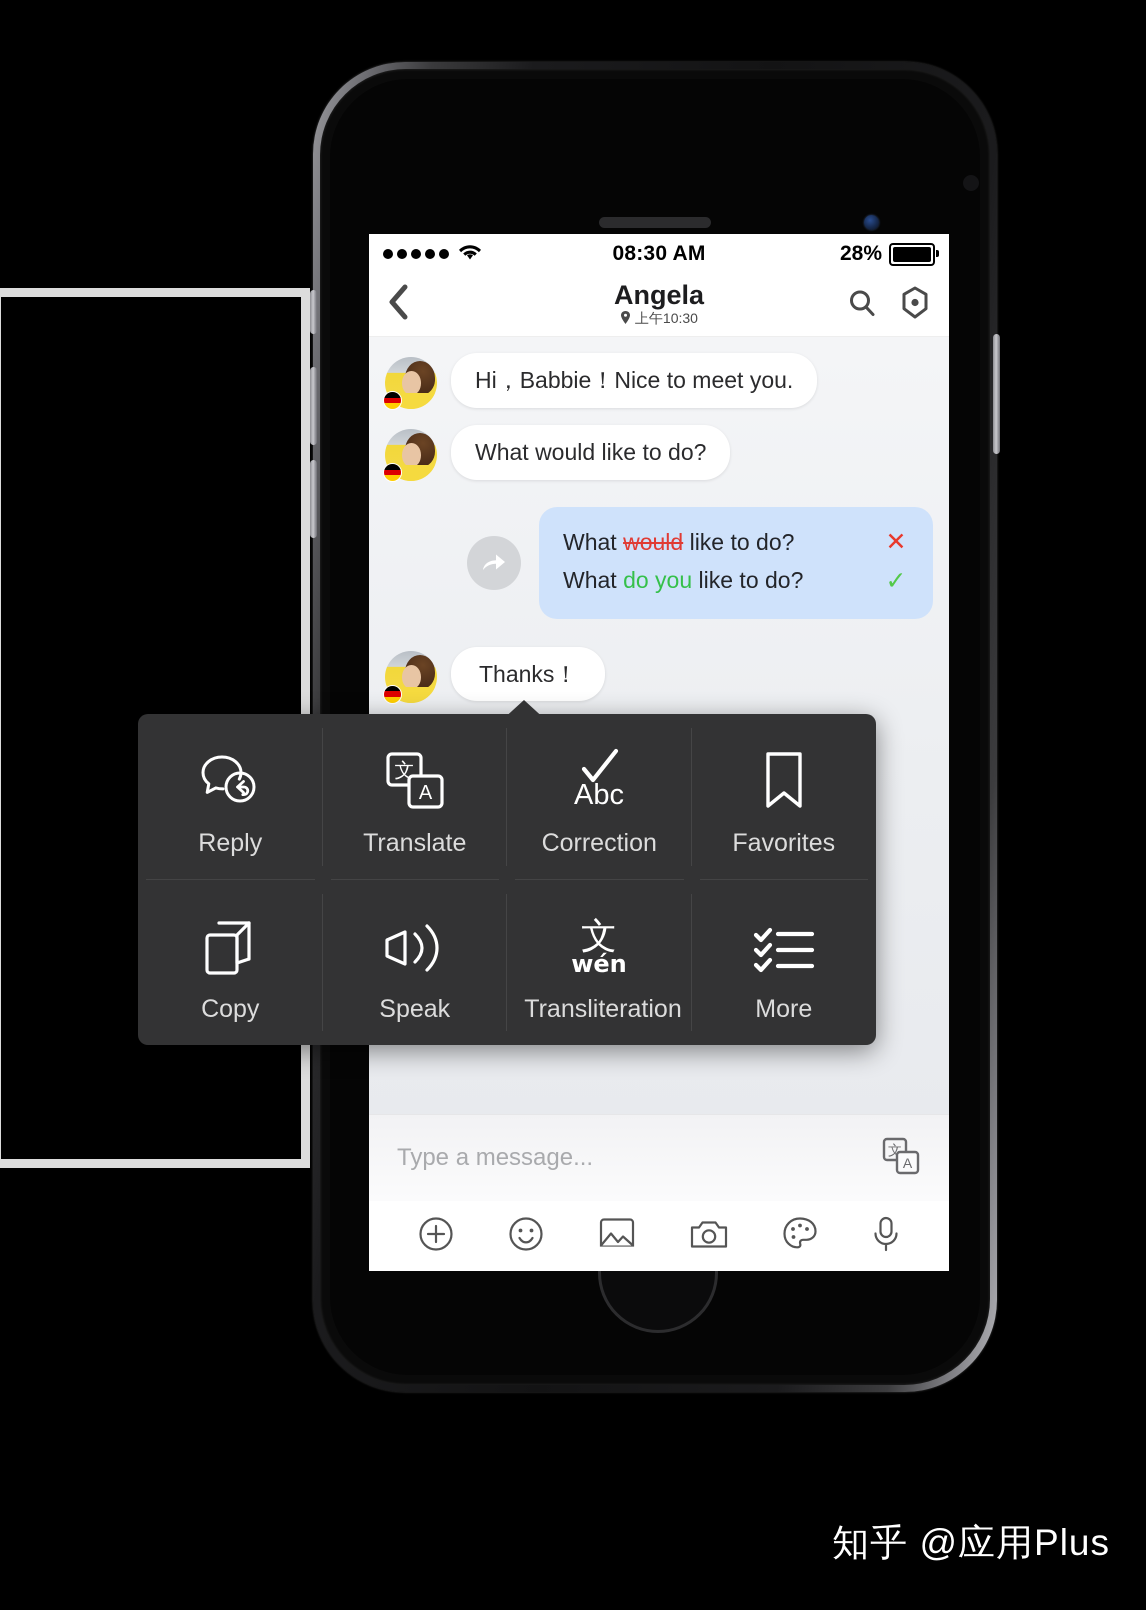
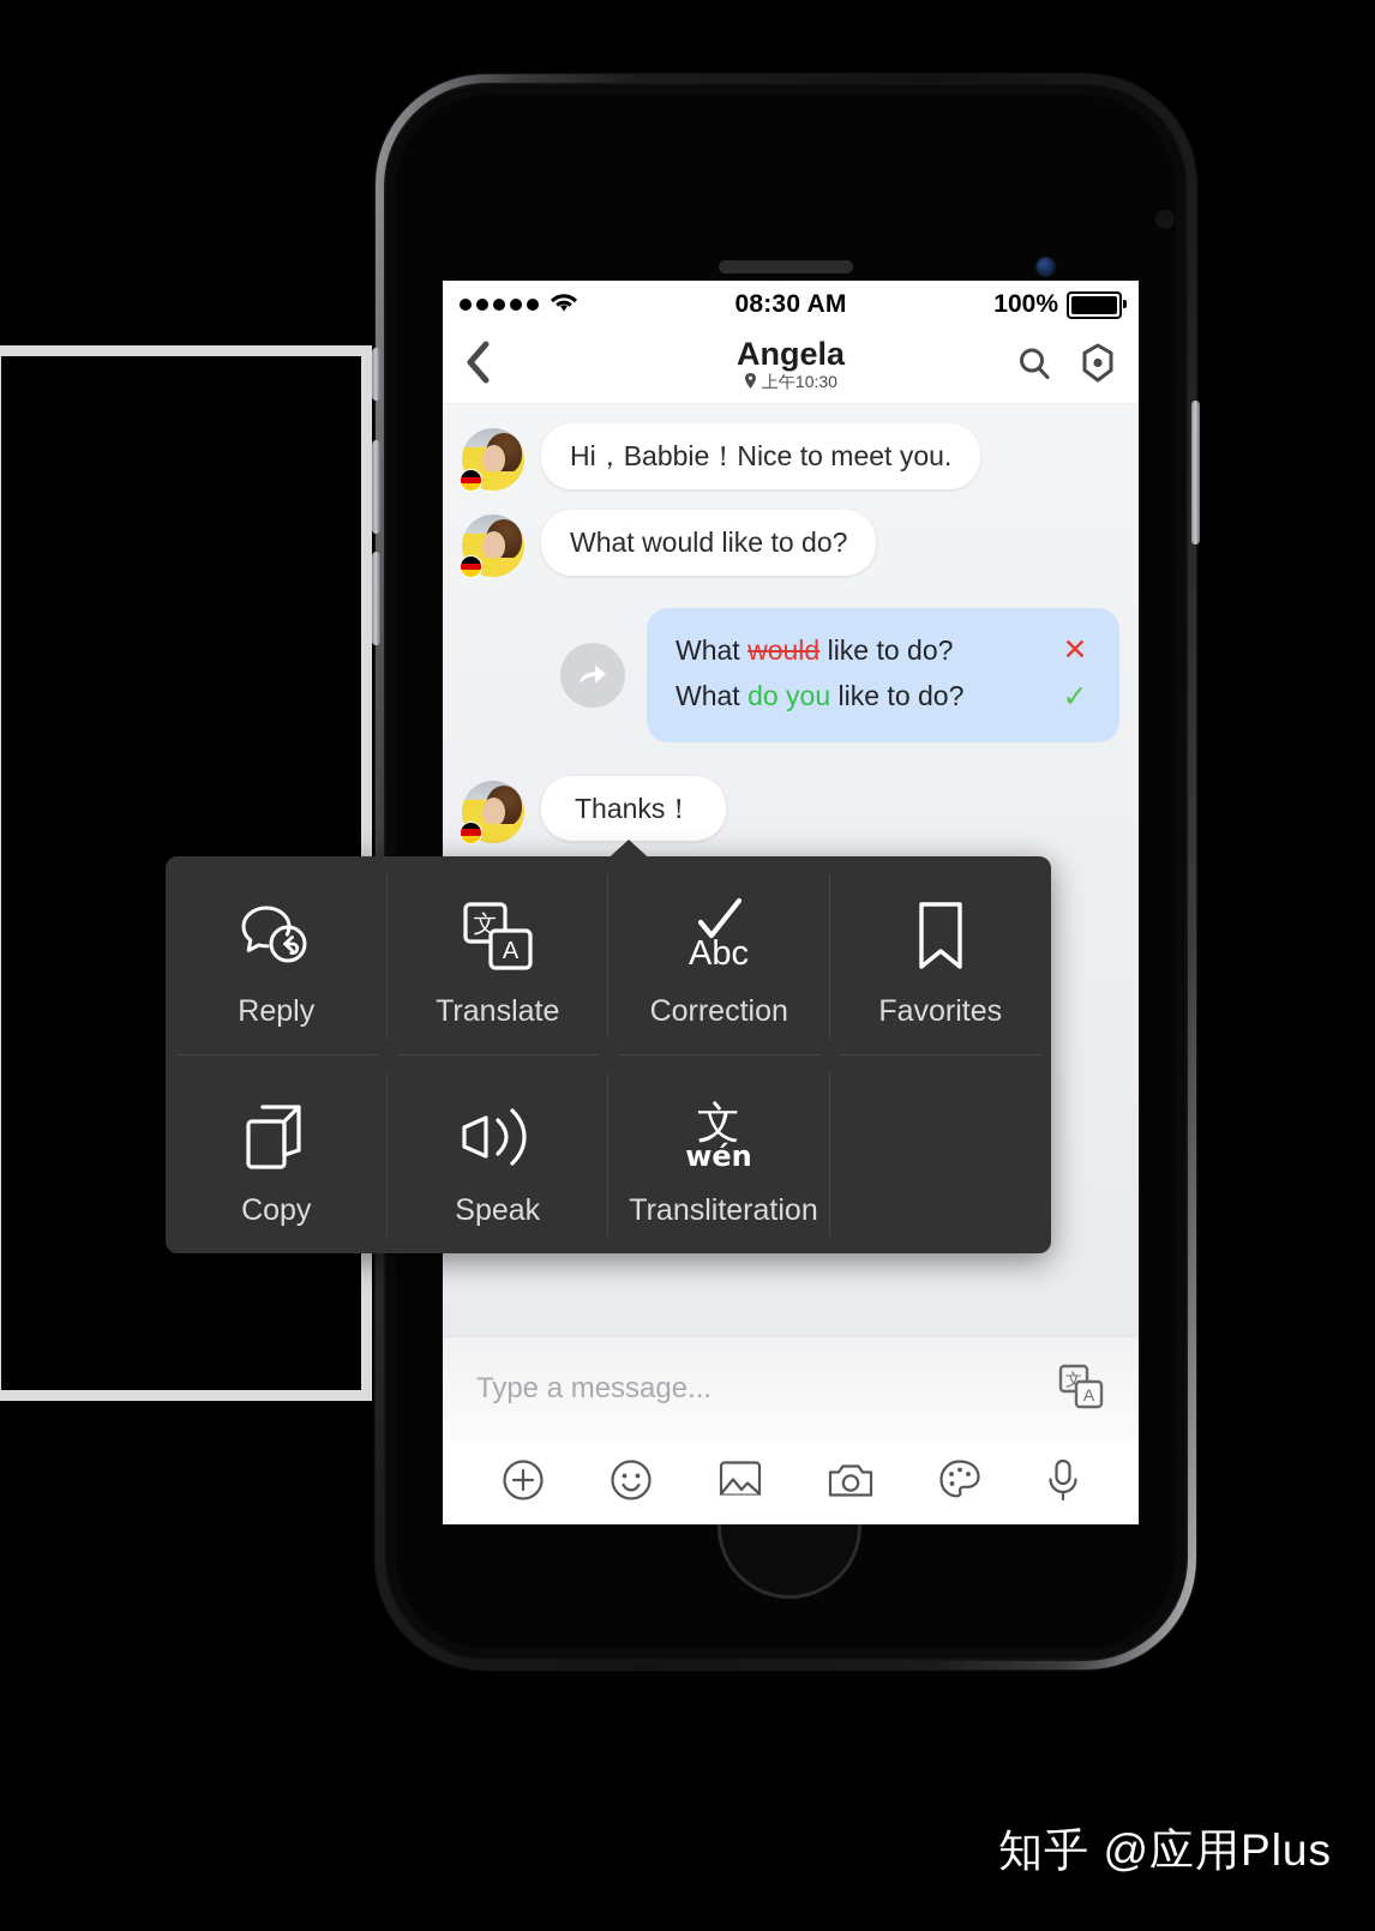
  08:30 AM
- 28%
+ 100%
  Angela
  上午10:30
  Hi，Babbie！Nice to meet you.
  What would like to do?
  What would like to do?
  ✕
  What do you like to do?
  ✓
  Thanks！
  Type a message...
  文
  A
  Reply
  文
  A
  Translate
  Abc
  Correction
  Favorites
  Copy
  Speak
  文
  wén
  Transliteration
- More
  知乎 @应用Plus
